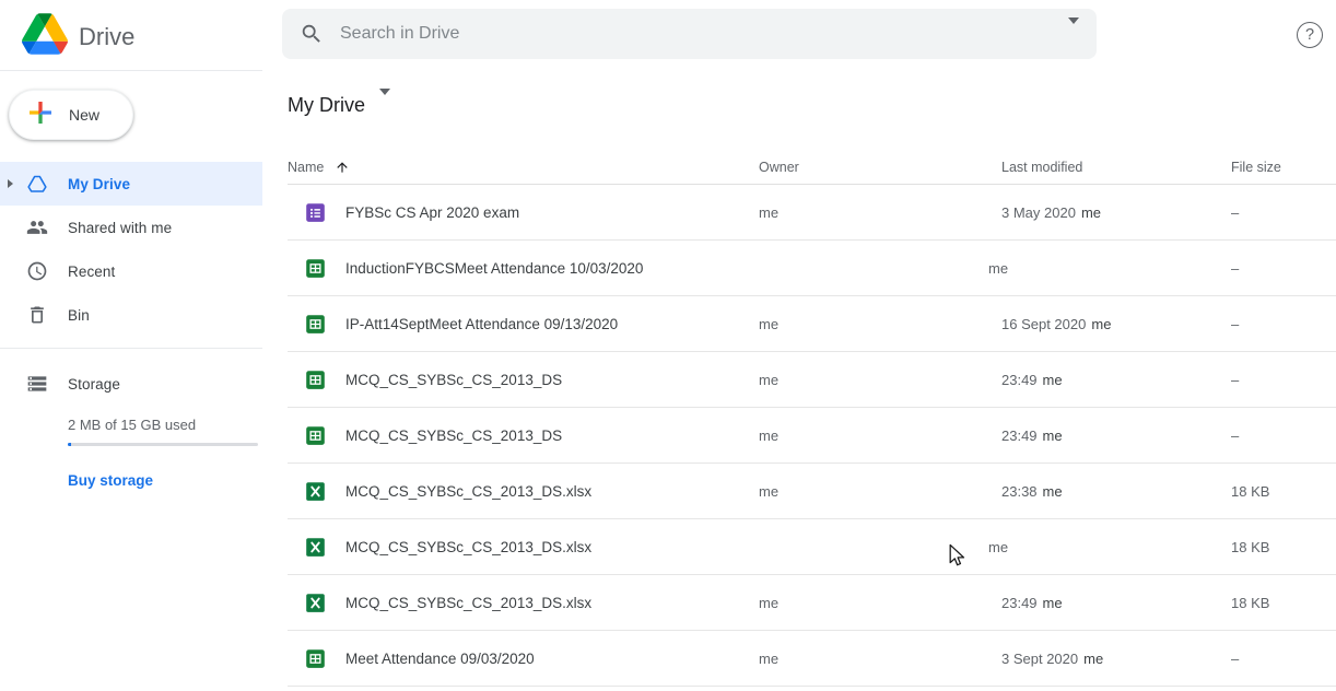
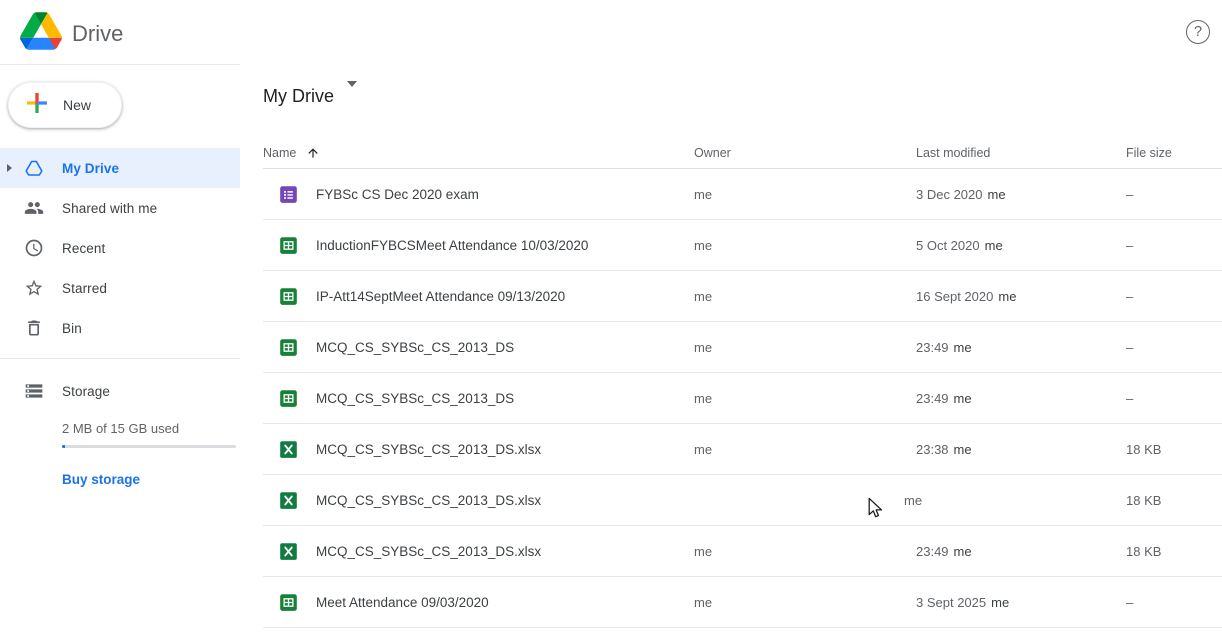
  Drive
- Search in Drive
  New
  My Drive
  Shared with me
  Recent
+ Starred
  Bin
  Storage
  2 MB of 15 GB used
  Buy storage
  My Drive
  Name
  Owner
  Last modified
  File size
- FYBSc CS Apr 2020 exam
+ FYBSc CS Dec 2020 exam
  me
- 3 May 2020 me
+ 3 Dec 2020 me
  –
  InductionFYBCSMeet Attendance 10/03/2020
  me
+ 5 Oct 2020 me
  –
  IP-Att14SeptMeet Attendance 09/13/2020
  me
  16 Sept 2020 me
  –
  MCQ_CS_SYBSc_CS_2013_DS
  me
  23:49 me
  –
  MCQ_CS_SYBSc_CS_2013_DS
  me
  23:49 me
  –
  MCQ_CS_SYBSc_CS_2013_DS.xlsx
  me
  23:38 me
  18 KB
  MCQ_CS_SYBSc_CS_2013_DS.xlsx
  me
  18 KB
  MCQ_CS_SYBSc_CS_2013_DS.xlsx
  me
  23:49 me
  18 KB
  Meet Attendance 09/03/2020
  me
- 3 Sept 2020 me
+ 3 Sept 2025 me
  –
